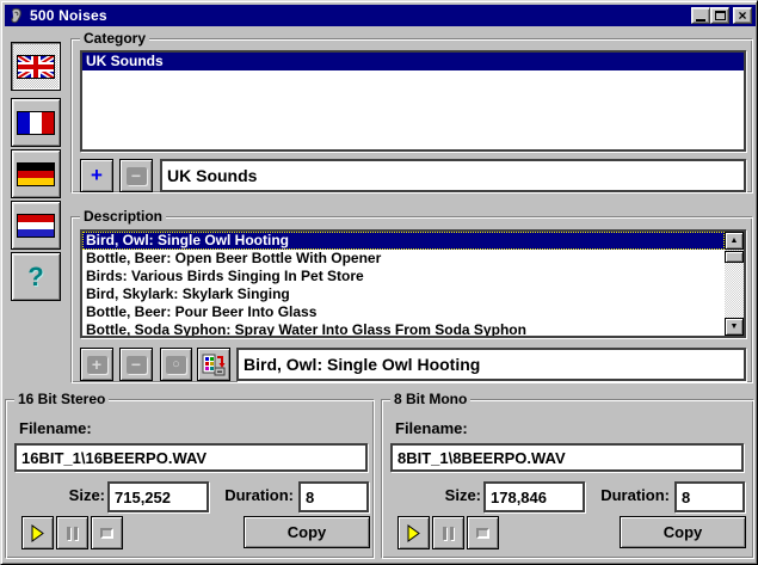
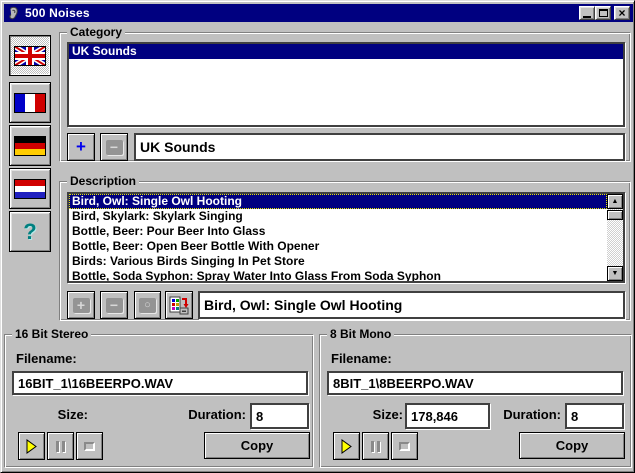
  500 Noises
  ×
  ?
  Category
  UK Sounds
  +
  −
  UK Sounds
  Description
  Bird, Owl: Single Owl Hooting
- Bottle, Beer: Open Beer Bottle With Opener
+ Bird, Skylark: Skylark Singing
- Birds: Various Birds Singing In Pet Store
+ Bottle, Beer: Pour Beer Into Glass
- Bird, Skylark: Skylark Singing
+ Bottle, Beer: Open Beer Bottle With Opener
- Bottle, Beer: Pour Beer Into Glass
+ Birds: Various Birds Singing In Pet Store
  Bottle, Soda Syphon: Spray Water Into Glass From Soda Syphon
  +
  −
  ○
  Bird, Owl: Single Owl Hooting
  16 Bit Stereo
  Filename:
  16BIT_1\16BEERPO.WAV
  Size:
- 715,252
  Duration:
  8
  Copy
  8 Bit Mono
  Filename:
  8BIT_1\8BEERPO.WAV
  Size:
  178,846
  Duration:
  8
  Copy
